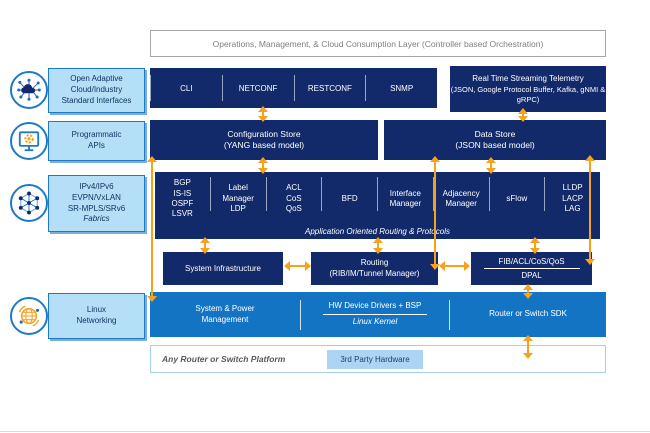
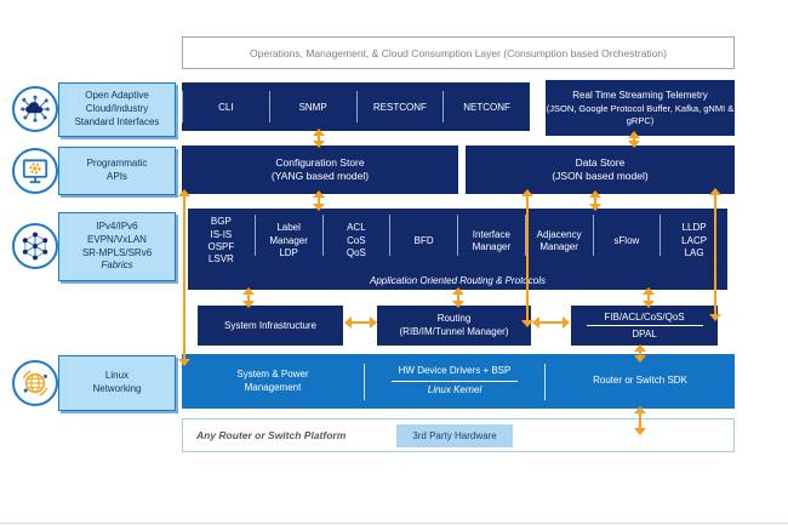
- Operations, Management, & Cloud Consumption Layer (Controller based Orchestration)
+ Operations, Management, & Cloud Consumption Layer (Consumption based Orchestration)
  Open Adaptive
  Cloud/Industry
  Standard Interfaces
  Programmatic
  APIs
  IPv4/IPv6
  EVPN/VxLAN
  SR-MPLS/SRv6
  Fabrics
  Linux
  Networking
  CLI
- NETCONF
+ SNMP
  RESTCONF
- SNMP
+ NETCONF
  Real Time Streaming Telemetry
  (JSON, Google Protocol Buffer, Kafka, gNMI & gRPC)
  Configuration Store
  (YANG based model)
  Data Store
  (JSON based model)
  BGP
  IS-IS
  OSPF
  LSVR
  Label
  Manager
  LDP
  ACL
  CoS
  QoS
  BFD
  Interface
  Manager
  Adjacency
  Manager
  sFlow
  LLDP
  LACP
  LAG
  Application Oriented Routing & Protcols
  System Infrastructure
  Routing
  (RIB/IM/Tunnel Manager)
  FIB/ACL/CoS/QoS
  DPAL
  System & Power
  Management
  HW Device Drivers + BSP
  Linux Kernel
  Router or Switch SDK
  Any Router or Switch Platform
  3rd Party Hardware
